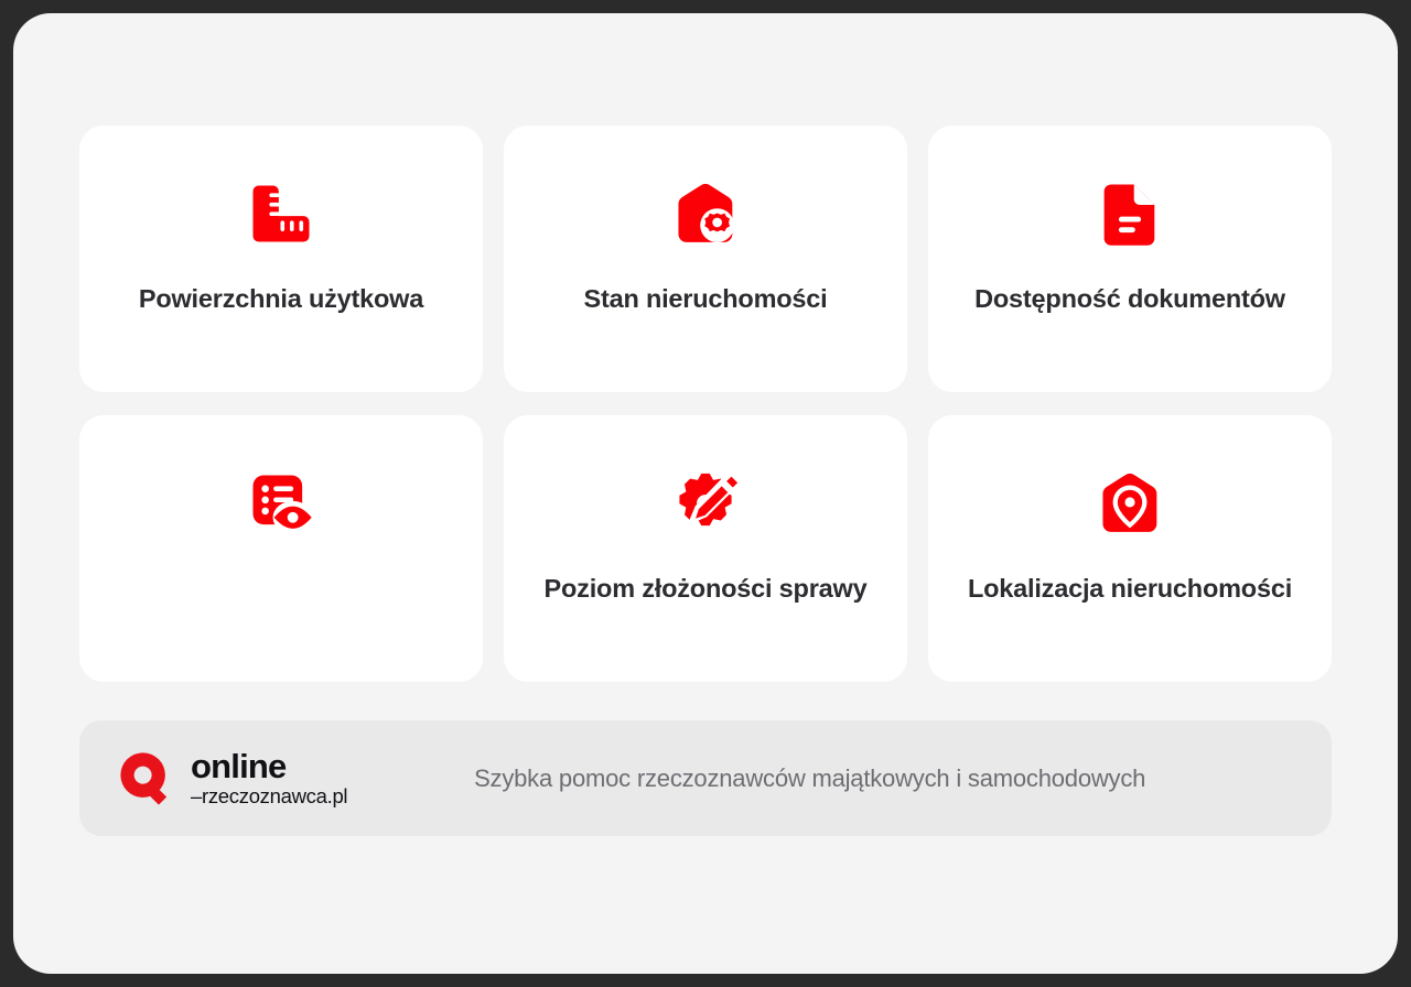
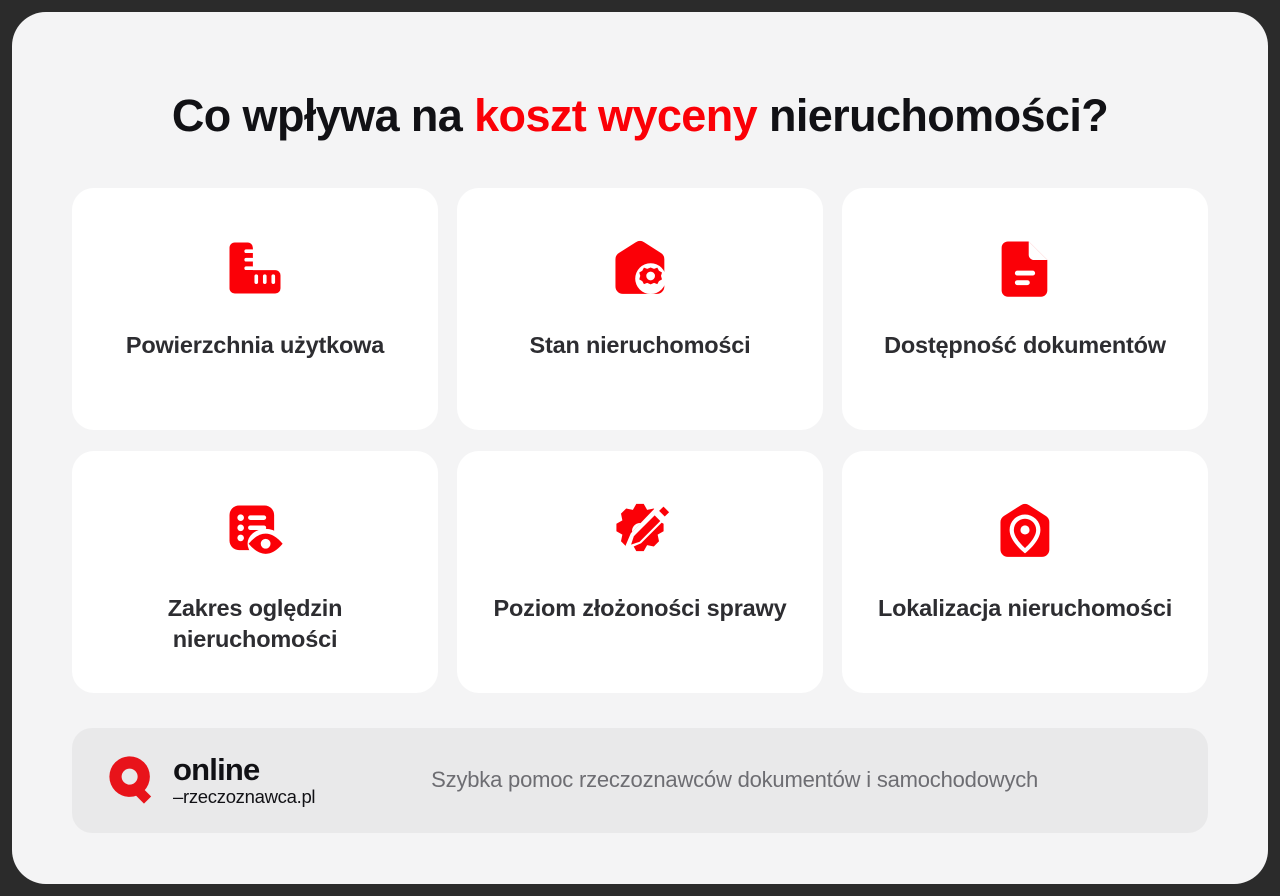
+ Co wpływa na koszt wyceny nieruchomości?
  Powierzchnia użytkowa
  Stan nieruchomości
  Dostępność dokumentów
+ Zakres oględzin nieruchomości
  Poziom złożoności sprawy
  Lokalizacja nieruchomości
  online
  –rzeczoznawca.pl
- Szybka pomoc rzeczoznawców majątkowych i samochodowych
+ Szybka pomoc rzeczoznawców dokumentów i samochodowych
